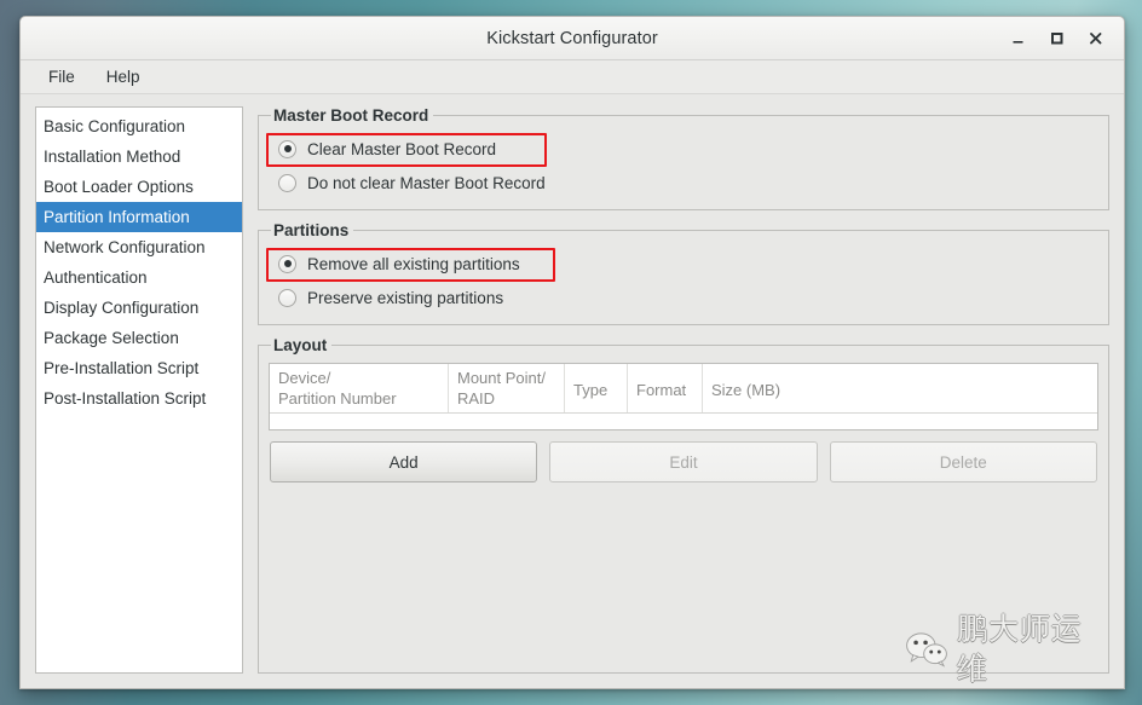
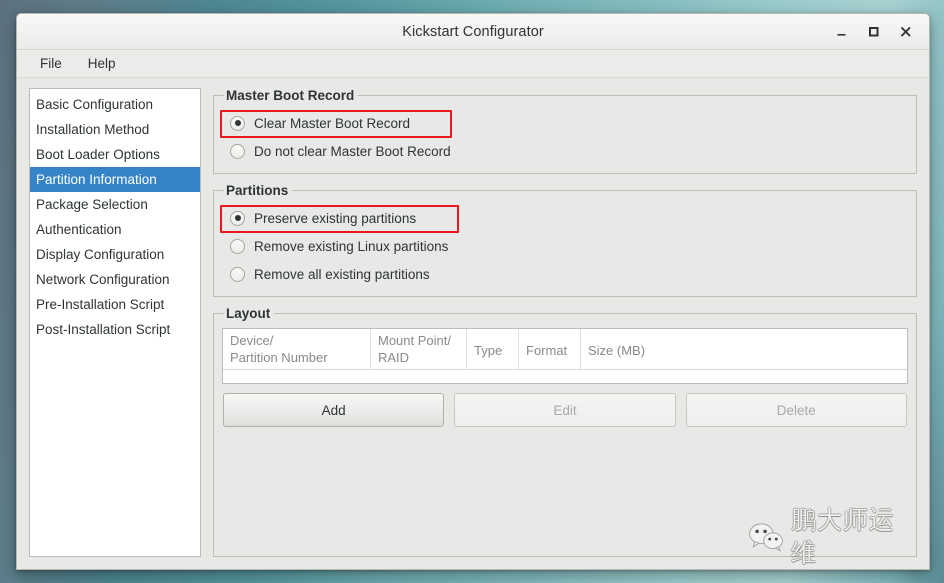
  Kickstart Configurator
  File
  Help
  Basic Configuration
  Installation Method
  Boot Loader Options
  Partition Information
- Network Configuration
+ Package Selection
  Authentication
  Display Configuration
- Package Selection
+ Network Configuration
  Pre-Installation Script
  Post-Installation Script
  Master Boot Record
  Clear Master Boot Record
  Do not clear Master Boot Record
  Partitions
- Remove all existing partitions
+ Preserve existing partitions
+ Remove existing Linux partitions
- Preserve existing partitions
+ Remove all existing partitions
  Layout
  Device/
  Partition Number
  Mount Point/
  RAID
  Type
  Format
  Size (MB)
  Add
  Edit
  Delete
  鹏大师运维
